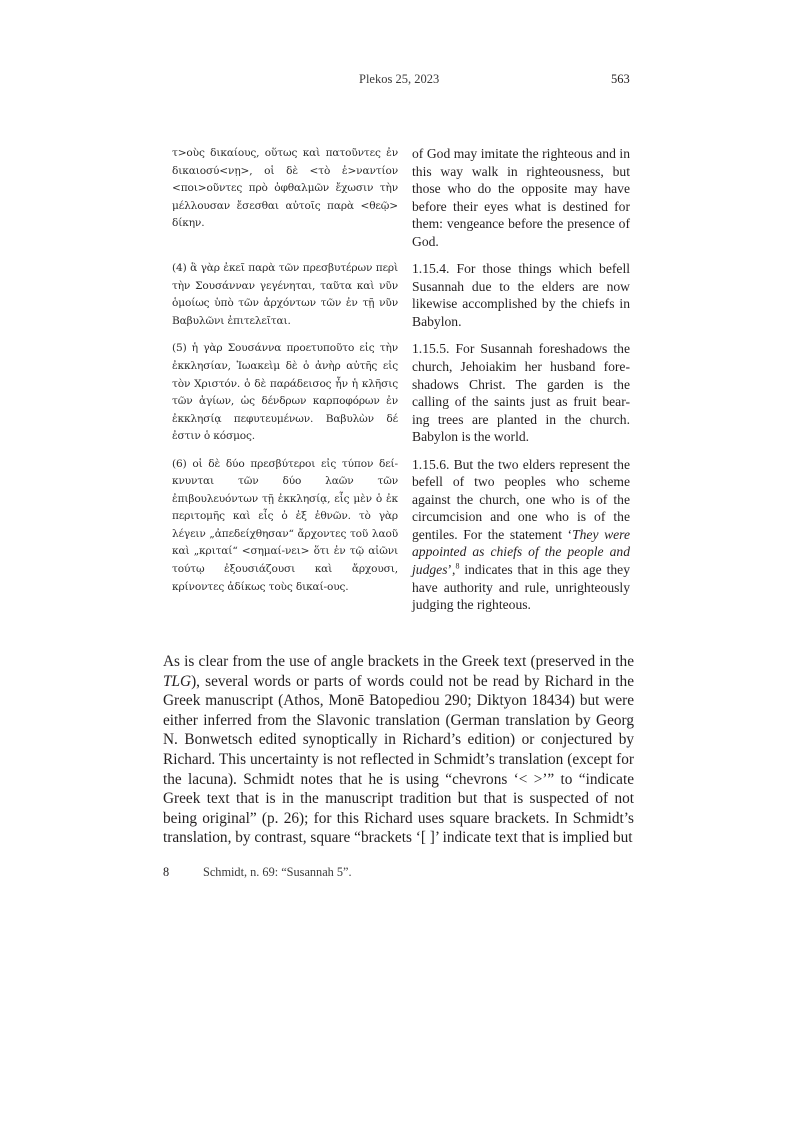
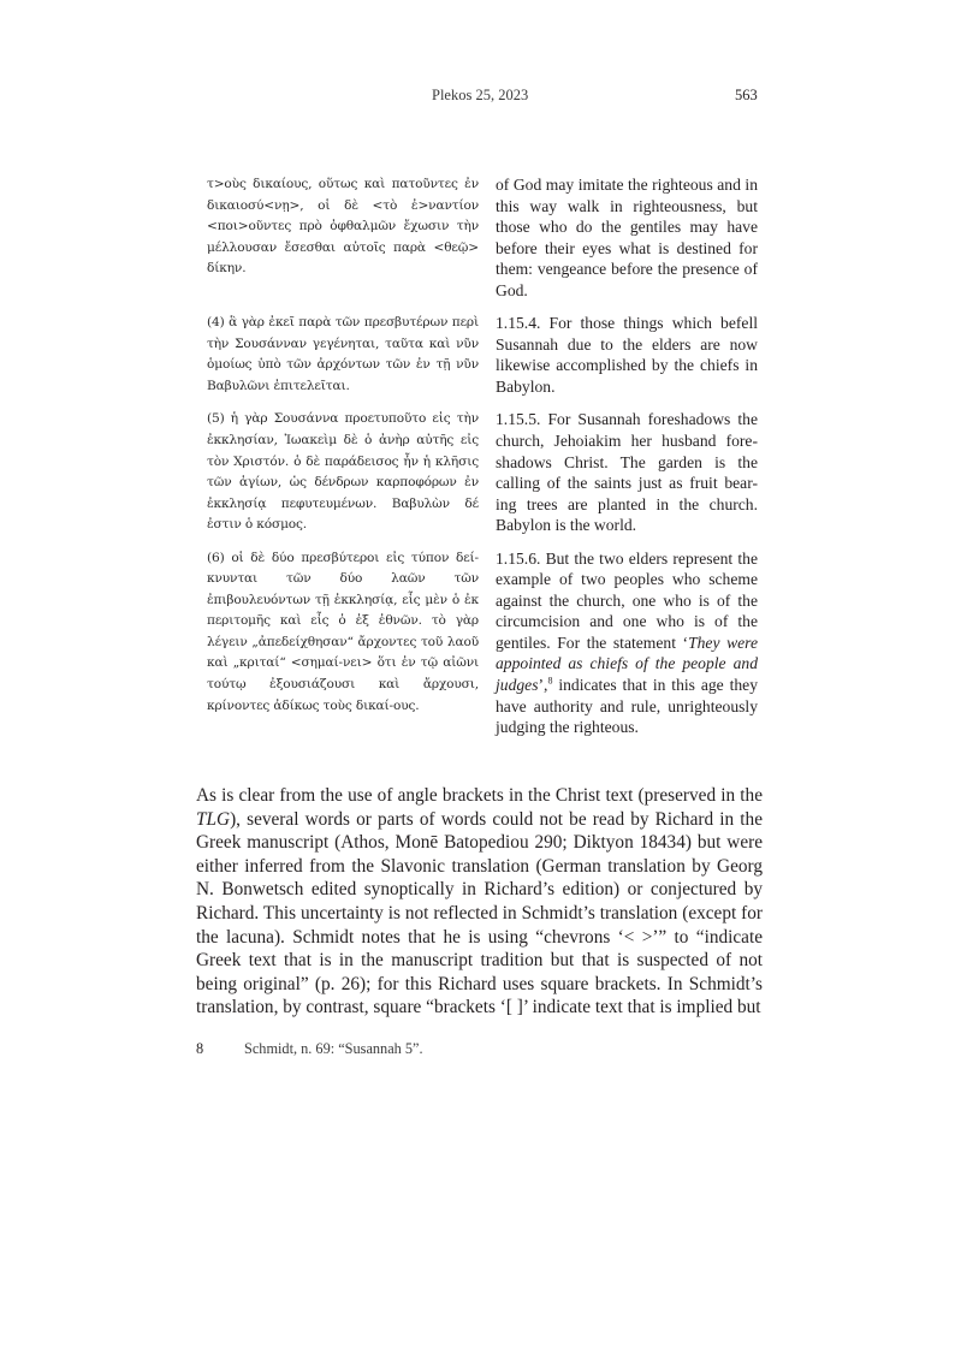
  Plekos 25, 2023
  563
  τ>οὺς δικαίους, οὕτως καὶ πατοῦντες ἐν δικαιοσύ<νῃ>, οἱ δὲ <τὸ ἐ>ναντίον <ποι>οῦντες πρὸ ὀφθαλμῶν ἔχωσιν τὴν μέλλουσαν ἔσεσθαι αὐτοῖς παρὰ <θεῷ> δίκην.
- of God may imitate the righteous and in this way walk in righteousness, but those who do the opposite may have before their eyes what is destined for them: vengeance before the presence of God.
+ of God may imitate the righteous and in this way walk in righteousness, but those who do the gentiles may have before their eyes what is destined for them: vengeance before the presence of God.
  (4) ἃ γὰρ ἐκεῖ παρὰ τῶν πρεσβυτέρων περὶ τὴν Σουσάνναν γεγένηται, ταῦτα καὶ νῦν ὁμοίως ὑπὸ τῶν ἀρχόντων τῶν ἐν τῇ νῦν Βαβυλῶνι ἐπιτελεῖται.
  1.15.4. For those things which befell Susannah due to the elders are now likewise accomplished by the chiefs in Babylon.
  (5) ἡ γὰρ Σουσάννα προετυποῦτο εἰς τὴν ἐκκλησίαν, Ἰωακεὶμ δὲ ὁ ἀνὴρ αὐτῆς εἰς τὸν Χριστόν. ὁ δὲ παράδεισος ἦν ἡ κλῆσις τῶν ἁγίων, ὡς δένδρων καρποφόρων ἐν ἐκκλησίᾳ πεφυτευμένων. Βαβυλὼν δέ ἐστιν ὁ κόσμος.
  1.15.5. For Susannah foreshadows the church, Jehoiakim her husband fore-shadows Christ. The garden is the calling of the saints just as fruit bear-ing trees are planted in the church. Babylon is the world.
  (6) οἱ δὲ δύο πρεσβύτεροι εἰς τύπον δεί-κνυνται τῶν δύο λαῶν τῶν ἐπιβουλευόντων τῇ ἐκκλησίᾳ, εἷς μὲν ὁ ἐκ περιτομῆς καὶ εἷς ὁ ἐξ ἐθνῶν. τὸ γὰρ λέγειν „ἀπεδείχθησαν“ ἄρχοντες τοῦ λαοῦ καὶ „κριταί“ <σημαί-νει> ὅτι ἐν τῷ αἰῶνι τούτῳ ἐξουσιάζουσι καὶ ἄρχουσι, κρίνοντες ἀδίκως τοὺς δικαί-ους.
- 1.15.6. But the two elders represent the befell of two peoples who scheme against the church, one who is of the circumcision and one who is of the gentiles. For the statement ‘They were appointed as chiefs of the people and judges’,8 indicates that in this age they have authority and rule, unrighteously judging the righteous.
+ 1.15.6. But the two elders represent the example of two peoples who scheme against the church, one who is of the circumcision and one who is of the gentiles. For the statement ‘They were appointed as chiefs of the people and judges’,8 indicates that in this age they have authority and rule, unrighteously judging the righteous.
- As is clear from the use of angle brackets in the Greek text (preserved in the TLG), several words or parts of words could not be read by Richard in the Greek manuscript (Athos, Monē Batopediou 290; Diktyon 18434) but were either inferred from the Slavonic translation (German translation by Georg N. Bonwetsch edited synoptically in Richard’s edition) or conjectured by Richard. This uncertainty is not reflected in Schmidt’s translation (except for the lacuna). Schmidt notes that he is using “chevrons ‘< >’” to “indicate Greek text that is in the manuscript tradition but that is suspected of not being original” (p. 26); for this Richard uses square brackets. In Schmidt’s translation, by contrast, square “brackets ‘[ ]’ indicate text that is implied but
+ As is clear from the use of angle brackets in the Christ text (preserved in the TLG), several words or parts of words could not be read by Richard in the Greek manuscript (Athos, Monē Batopediou 290; Diktyon 18434) but were either inferred from the Slavonic translation (German translation by Georg N. Bonwetsch edited synoptically in Richard’s edition) or conjectured by Richard. This uncertainty is not reflected in Schmidt’s translation (except for the lacuna). Schmidt notes that he is using “chevrons ‘< >’” to “indicate Greek text that is in the manuscript tradition but that is suspected of not being original” (p. 26); for this Richard uses square brackets. In Schmidt’s translation, by contrast, square “brackets ‘[ ]’ indicate text that is implied but
  8
  Schmidt, n. 69: “Susannah 5”.
